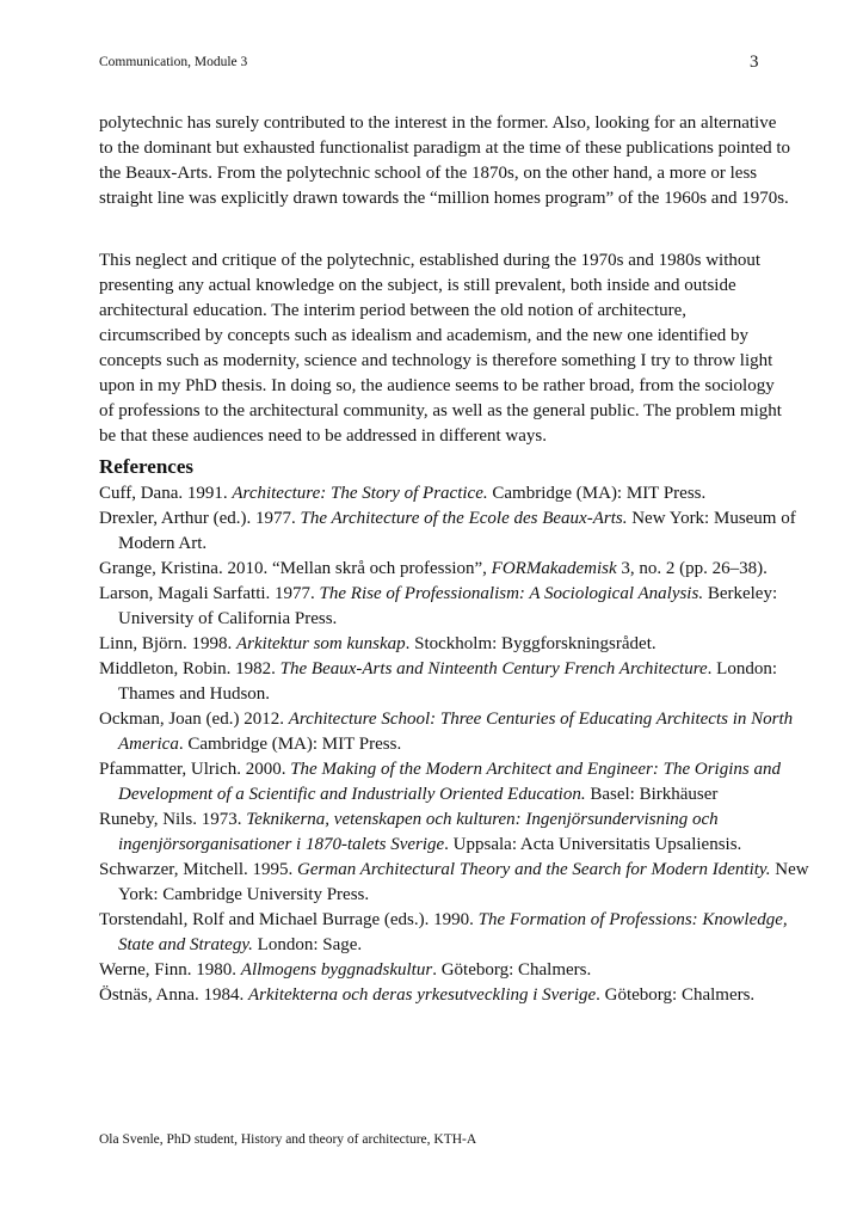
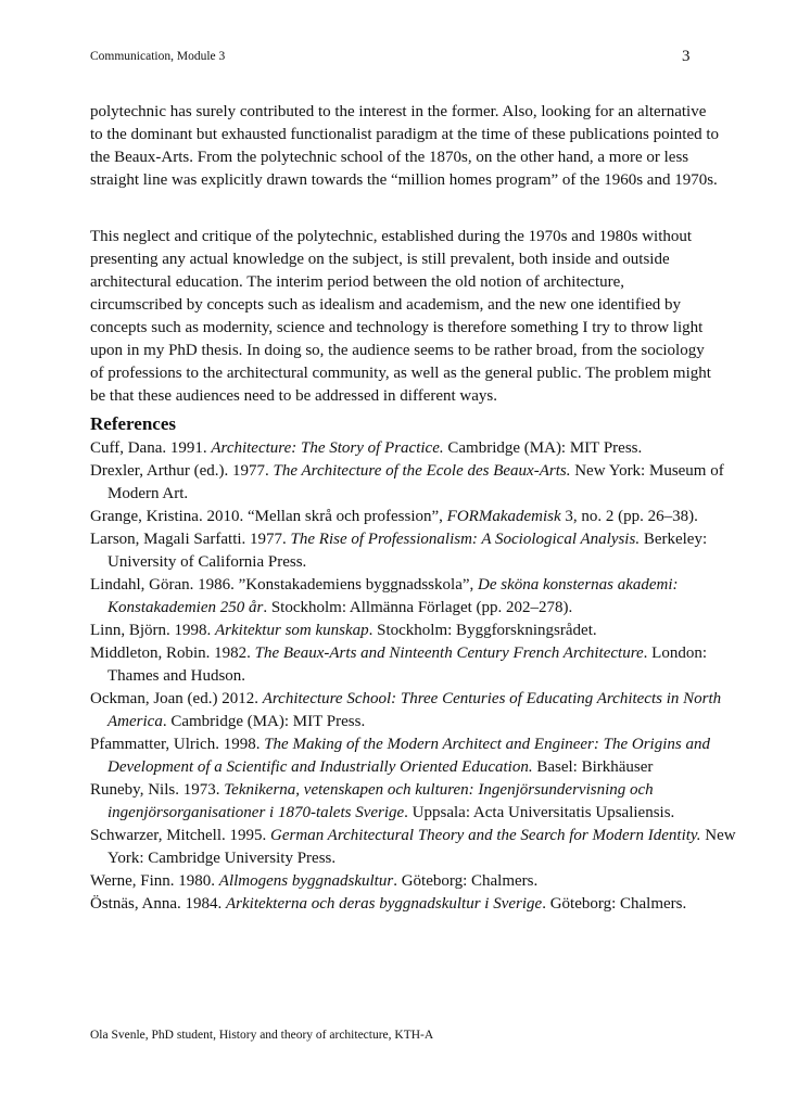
  Communication, Module 3
  3
  polytechnic has surely contributed to the interest in the former. Also, looking for an alternative to the dominant but exhausted functionalist paradigm at the time of these publications pointed to the Beaux-Arts. From the polytechnic school of the 1870s, on the other hand, a more or less straight line was explicitly drawn towards the “million homes program” of the 1960s and 1970s.
  This neglect and critique of the polytechnic, established during the 1970s and 1980s without presenting any actual knowledge on the subject, is still prevalent, both inside and outside architectural education. The interim period between the old notion of architecture, circumscribed by concepts such as idealism and academism, and the new one identified by concepts such as modernity, science and technology is therefore something I try to throw light upon in my PhD thesis. In doing so, the audience seems to be rather broad, from the sociology of professions to the architectural community, as well as the general public. The problem might be that these audiences need to be addressed in different ways.
  References
  Cuff, Dana. 1991. Architecture: The Story of Practice. Cambridge (MA): MIT Press.
  Drexler, Arthur (ed.). 1977. The Architecture of the Ecole des Beaux-Arts. New York: Museum of Modern Art.
  Grange, Kristina. 2010. “Mellan skrå och profession”, FORMakademisk 3, no. 2 (pp. 26–38).
  Larson, Magali Sarfatti. 1977. The Rise of Professionalism: A Sociological Analysis. Berkeley: University of California Press.
+ Lindahl, Göran. 1986. ”Konstakademiens byggnadsskola”, De sköna konsternas akademi: Konstakademien 250 år. Stockholm: Allmänna Förlaget (pp. 202–278).
  Linn, Björn. 1998. Arkitektur som kunskap. Stockholm: Byggforskningsrådet.
  Middleton, Robin. 1982. The Beaux-Arts and Ninteenth Century French Architecture. London: Thames and Hudson.
  Ockman, Joan (ed.) 2012. Architecture School: Three Centuries of Educating Architects in North America. Cambridge (MA): MIT Press.
- Pfammatter, Ulrich. 2000. The Making of the Modern Architect and Engineer: The Origins and Development of a Scientific and Industrially Oriented Education. Basel: Birkhäuser
+ Pfammatter, Ulrich. 1998. The Making of the Modern Architect and Engineer: The Origins and Development of a Scientific and Industrially Oriented Education. Basel: Birkhäuser
  Runeby, Nils. 1973. Teknikerna, vetenskapen och kulturen: Ingenjörsundervisning och ingenjörsorganisationer i 1870-talets Sverige. Uppsala: Acta Universitatis Upsaliensis.
  Schwarzer, Mitchell. 1995. German Architectural Theory and the Search for Modern Identity. New York: Cambridge University Press.
- Torstendahl, Rolf and Michael Burrage (eds.). 1990. The Formation of Professions: Knowledge, State and Strategy. London: Sage.
  Werne, Finn. 1980. Allmogens byggnadskultur. Göteborg: Chalmers.
- Östnäs, Anna. 1984. Arkitekterna och deras yrkesutveckling i Sverige. Göteborg: Chalmers.
+ Östnäs, Anna. 1984. Arkitekterna och deras byggnadskultur i Sverige. Göteborg: Chalmers.
  Ola Svenle, PhD student, History and theory of architecture, KTH-A
